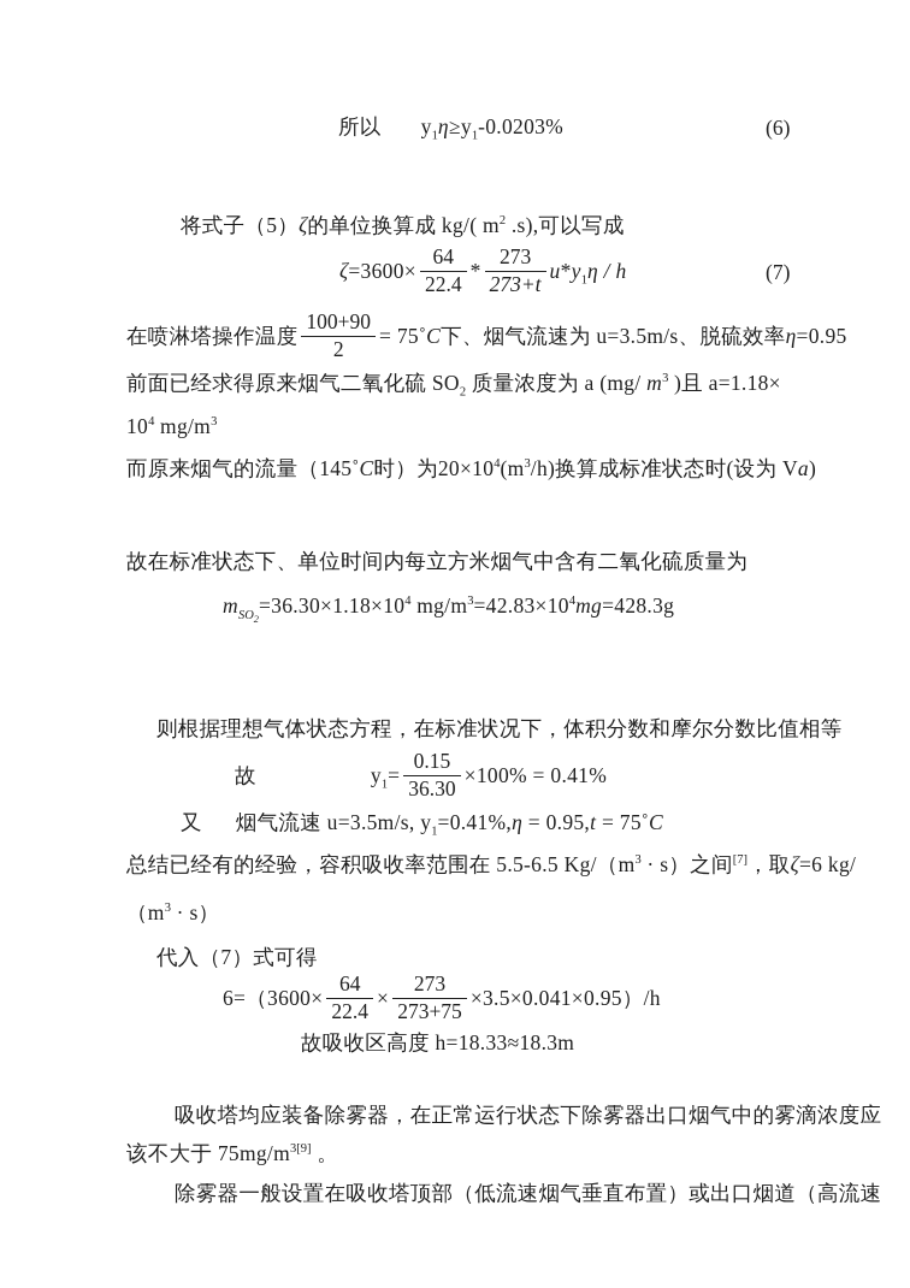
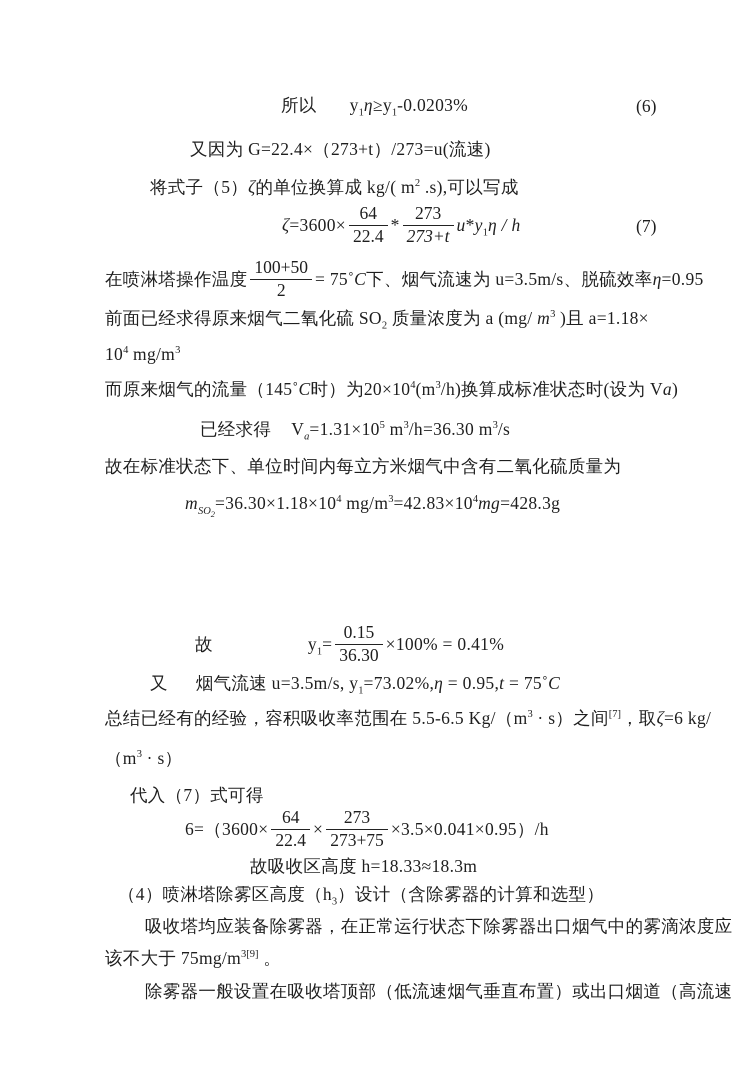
  所以 y1η≥y1-0.0203%
  (6)
+ 又因为 G=22.4×（273+t）/273=u(流速)
  将式子（5）ζ的单位换算成 kg/( m2 .s),可以写成
  ζ=3600×
  64
  22.4
  *
  273
  273+t
  u*y1η / h
  (7)
  在喷淋塔操作温度
- 100+90
+ 100+50
  2
  = 75˚C下、烟气流速为 u=3.5m/s、脱硫效率η=0.95
  前面已经求得原来烟气二氧化硫 SO2 质量浓度为 a (mg/ m3 )且 a=1.18×
  104 mg/m3
  而原来烟气的流量（145˚C时）为20×104(m3/h)换算成标准状态时(设为 Va)
+ 已经求得 Va=1.31×105 m3/h=36.30 m3/s
  故在标准状态下、单位时间内每立方米烟气中含有二氧化硫质量为
  mSO2=36.30×1.18×104 mg/m3=42.83×104mg=428.3g
- 则根据理想气体状态方程，在标准状况下，体积分数和摩尔分数比值相等
  故 y1=
  0.15
  36.30
  ×100% = 0.41%
- 又 烟气流速 u=3.5m/s, y1=0.41%,η = 0.95,t = 75˚C
+ 又 烟气流速 u=3.5m/s, y1=73.02%,η = 0.95,t = 75˚C
  总结已经有的经验，容积吸收率范围在 5.5-6.5 Kg/（m3 · s）之间[7]，取ζ=6 kg/
  （m3 · s）
  代入（7）式可得
  6=（3600×
  64
  22.4
  ×
  273
  273+75
  ×3.5×0.041×0.95）/h
  故吸收区高度 h=18.33≈18.3m
+ （4）喷淋塔除雾区高度（h3）设计（含除雾器的计算和选型）
  吸收塔均应装备除雾器，在正常运行状态下除雾器出口烟气中的雾滴浓度应
  该不大于 75mg/m3[9] 。
  除雾器一般设置在吸收塔顶部（低流速烟气垂直布置）或出口烟道（高流速
